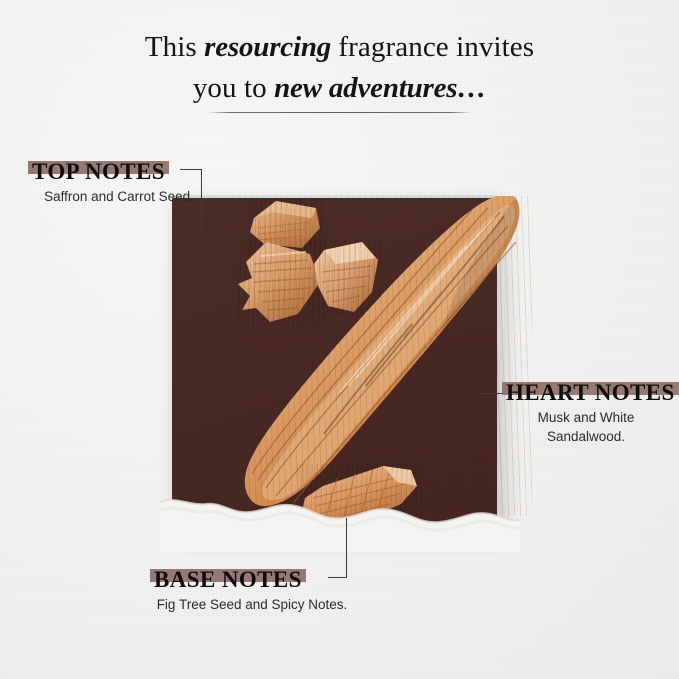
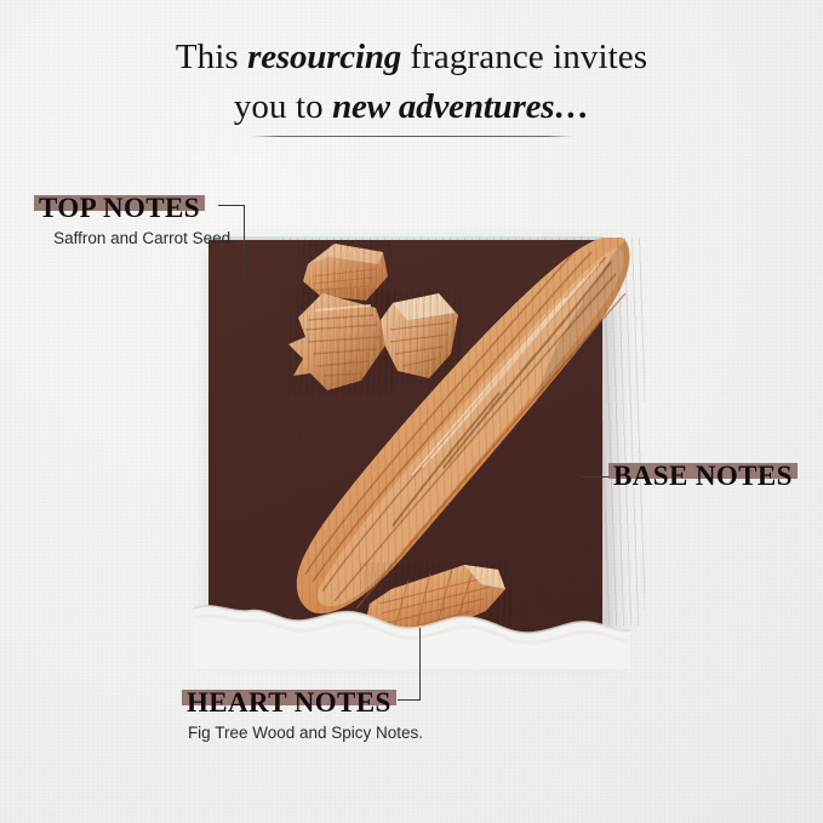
  This resourcing fragrance invites
  you to new adventures…
  TOP NOTES
  Saffron and Carrot Seed.
- HEART NOTES
+ BASE NOTES
- Musk and White Sandalwood.
- BASE NOTES
+ HEART NOTES
- Fig Tree Seed and Spicy Notes.
+ Fig Tree Wood and Spicy Notes.
